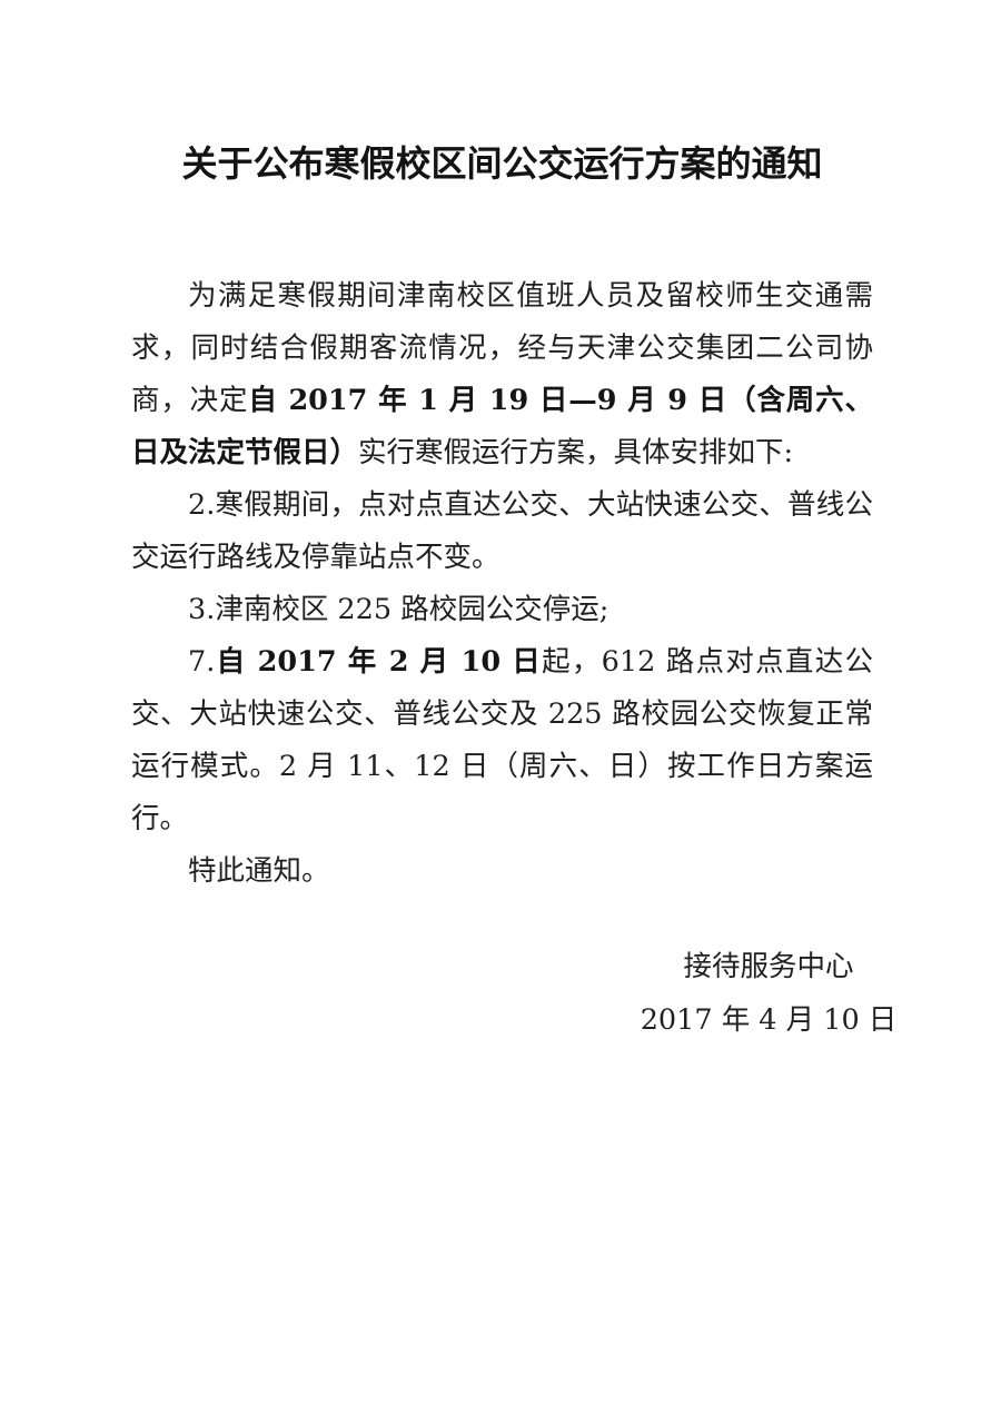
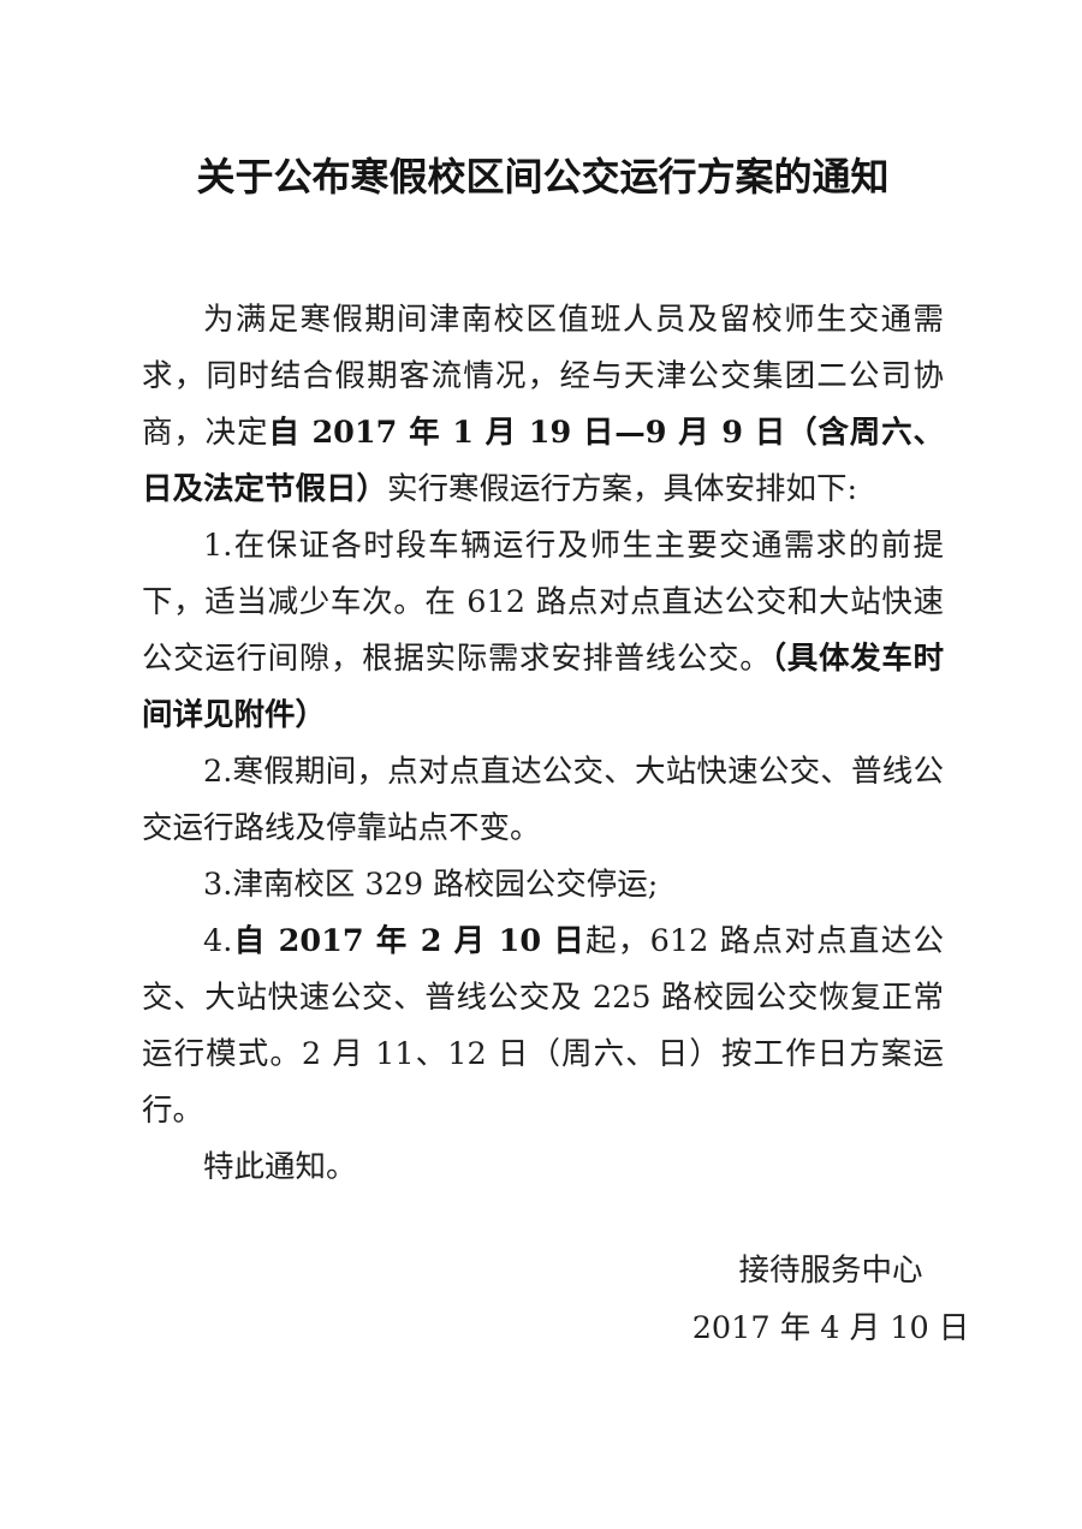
  关于公布寒假校区间公交运行方案的通知
  为满足寒假期间津南校区值班人员及留校师生交通需求，同时结合假期客流情况，经与天津公交集团二公司协商，决定自 2017 年 1 月 19 日—9 月 9 日（含周六、日及法定节假日）实行寒假运行方案，具体安排如下:
+ 1.在保证各时段车辆运行及师生主要交通需求的前提下，适当减少车次。在 612 路点对点直达公交和大站快速公交运行间隙，根据实际需求安排普线公交。（具体发车时间详见附件）
  2.寒假期间，点对点直达公交、大站快速公交、普线公交运行路线及停靠站点不变。
- 3.津南校区 225 路校园公交停运;
+ 3.津南校区 329 路校园公交停运;
- 7.自 2017 年 2 月 10 日起，612 路点对点直达公交、大站快速公交、普线公交及 225 路校园公交恢复正常运行模式。2 月 11、12 日（周六、日）按工作日方案运行。
+ 4.自 2017 年 2 月 10 日起，612 路点对点直达公交、大站快速公交、普线公交及 225 路校园公交恢复正常运行模式。2 月 11、12 日（周六、日）按工作日方案运行。
  特此通知。
  接待服务中心
  2017 年 4 月 10 日
